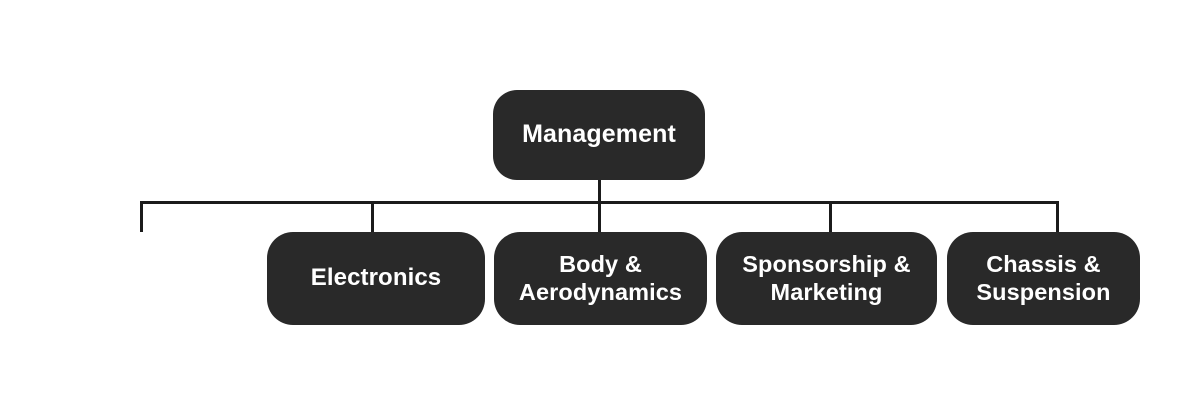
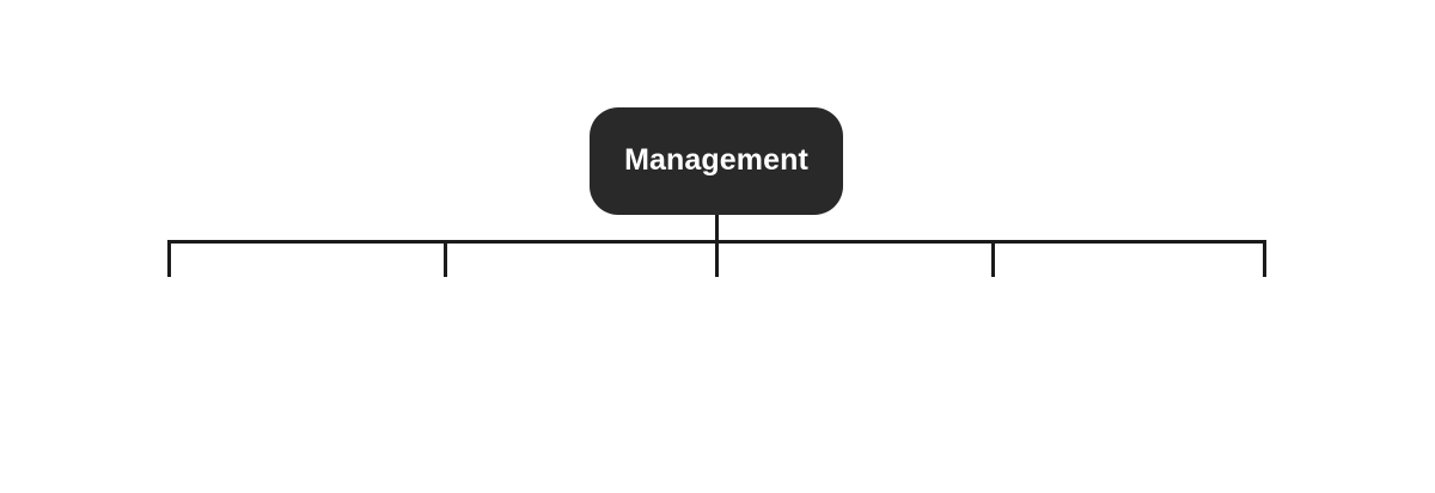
  Management
- Electronics
- Body &
- Aerodynamics
- Sponsorship &
- Marketing
- Chassis &
- Suspension
